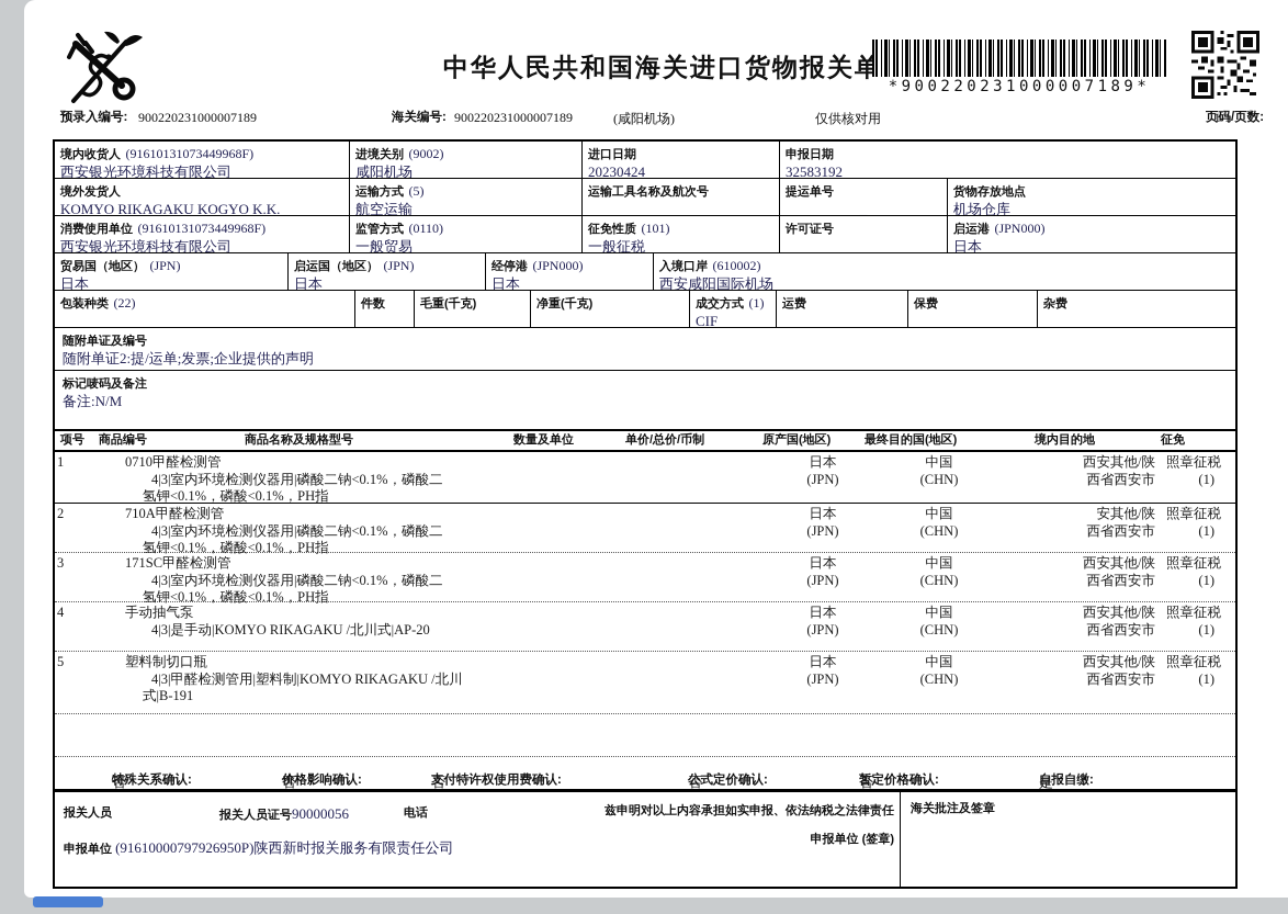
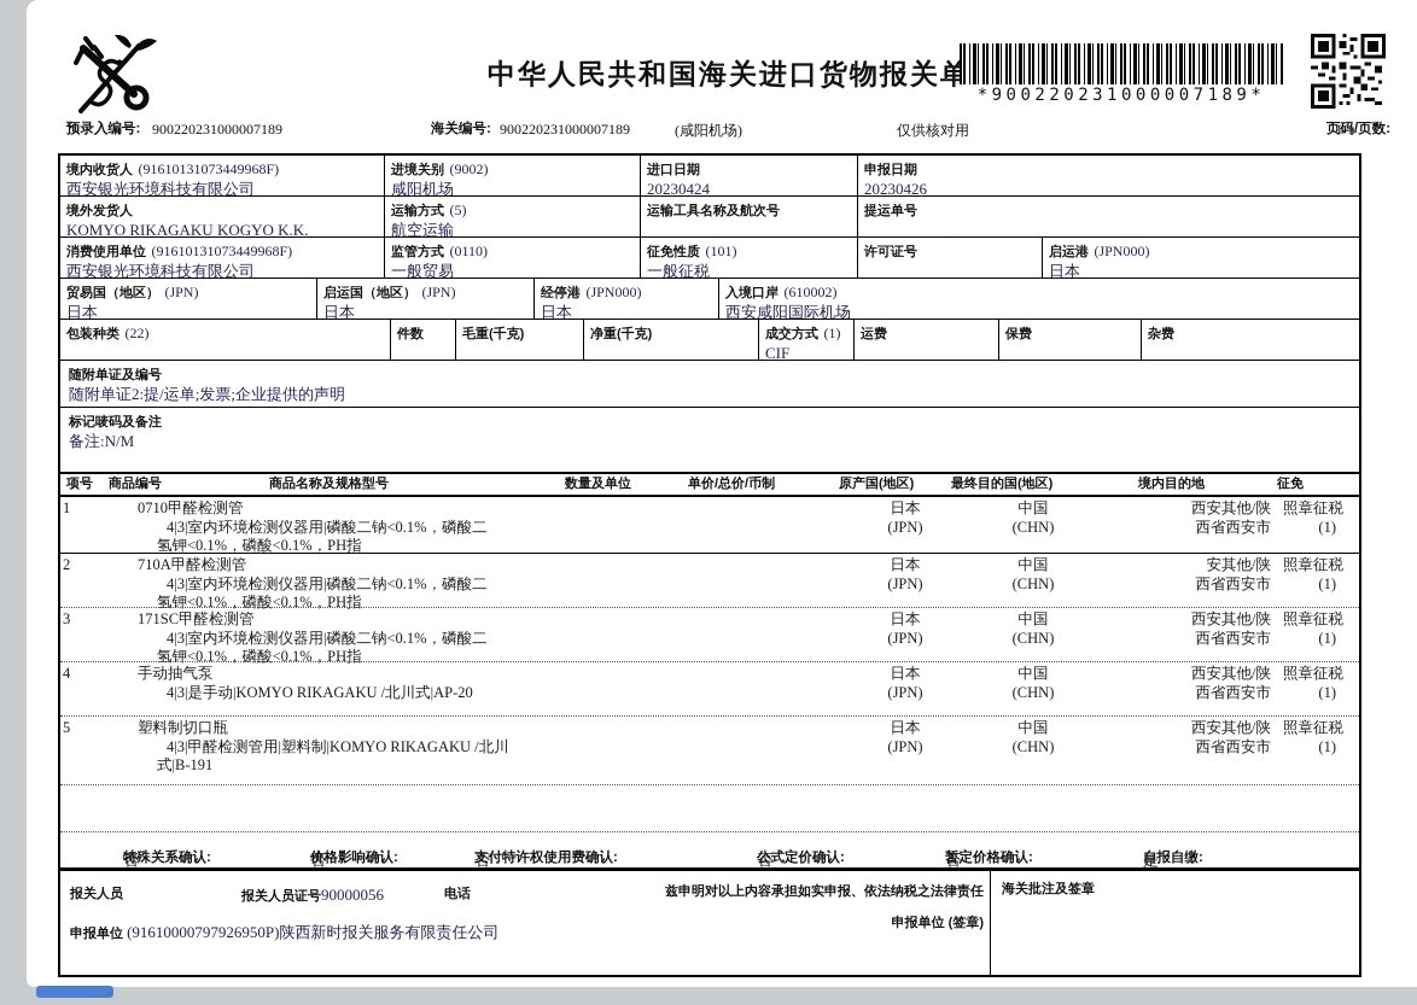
  中华人民共和国海关进口货物报关单
  *900220231000007189*
  预录入编号:
  900220231000007189
  海关编号:
  900220231000007189
  (咸阳机场)
  仅供核对用
  页码/页数:
  1/1
  境内收货人 (91610131073449968F)
  西安银光环境科技有限公司
  进境关别 (9002)
  咸阳机场
  进口日期
  20230424
  申报日期
- 32583192
+ 20230426
  境外发货人
  KOMYO RIKAGAKU KOGYO K.K.
  运输方式 (5)
  航空运输
  运输工具名称及航次号
  提运单号
  _
- 货物存放地点
- 机场仓库
  消费使用单位 (91610131073449968F)
  西安银光环境科技有限公司
  监管方式 (0110)
  一般贸易
  征免性质 (101)
  一般征税
  许可证号
  启运港 (JPN000)
  日本
  贸易国（地区） (JPN)
  日本
  启运国（地区） (JPN)
  日本
  经停港 (JPN000)
  日本
  入境口岸 (610002)
  西安咸阳国际机场
  包装种类 (22)
  件数
  毛重(千克)
  净重(千克)
  成交方式 (1)
  CIF
  运费
  保费
  杂费
  随附单证及编号
  随附单证2:提/运单;发票;企业提供的声明
  标记唛码及备注
  备注:N/M
  项号
  商品编号
  商品名称及规格型号
  数量及单位
  单价/总价/币制
  原产国(地区)
  最终目的国(地区)
  境内目的地
  征免
  1
  0710甲醛检测管
  4|3|室内环境检测仪器用|磷酸二钠<0.1%，磷酸二
  氢钾<0.1%，磷酸<0.1%，PH指
  日本
  (JPN)
  中国
  (CHN)
  西安其他/陕
  西省西安市
  照章征税
  (1)
  2
  710A甲醛检测管
  4|3|室内环境检测仪器用|磷酸二钠<0.1%，磷酸二
  氢钾<0.1%，磷酸<0.1%，PH指
  日本
  (JPN)
  中国
  (CHN)
  安其他/陕
  西省西安市
  照章征税
  (1)
  3
  171SC甲醛检测管
  4|3|室内环境检测仪器用|磷酸二钠<0.1%，磷酸二
  氢钾<0.1%，磷酸<0.1%，PH指
  日本
  (JPN)
  中国
  (CHN)
  西安其他/陕
  西省西安市
  照章征税
  (1)
  4
  手动抽气泵
  4|3|是手动|KOMYO RIKAGAKU /北川式|AP-20
  日本
  (JPN)
  中国
  (CHN)
  西安其他/陕
  西省西安市
  照章征税
  (1)
  5
  塑料制切口瓶
  4|3|甲醛检测管用|塑料制|KOMYO RIKAGAKU /北川
  式|B-191
  日本
  (JPN)
  中国
  (CHN)
  西安其他/陕
  西省西安市
  照章征税
  (1)
  特殊关系确认:
  否
  价格影响确认:
  否
  支付特许权使用费确认:
  否
  公式定价确认:
  否
  暂定价格确认:
  否
  自报自缴:
  是
  报关人员
  报关人员证号90000056
  电话
  申报单位 (91610000797926950P)陕西新时报关服务有限责任公司
  兹申明对以上内容承担如实申报、依法纳税之法律责任
  申报单位 (签章)
  海关批注及签章
